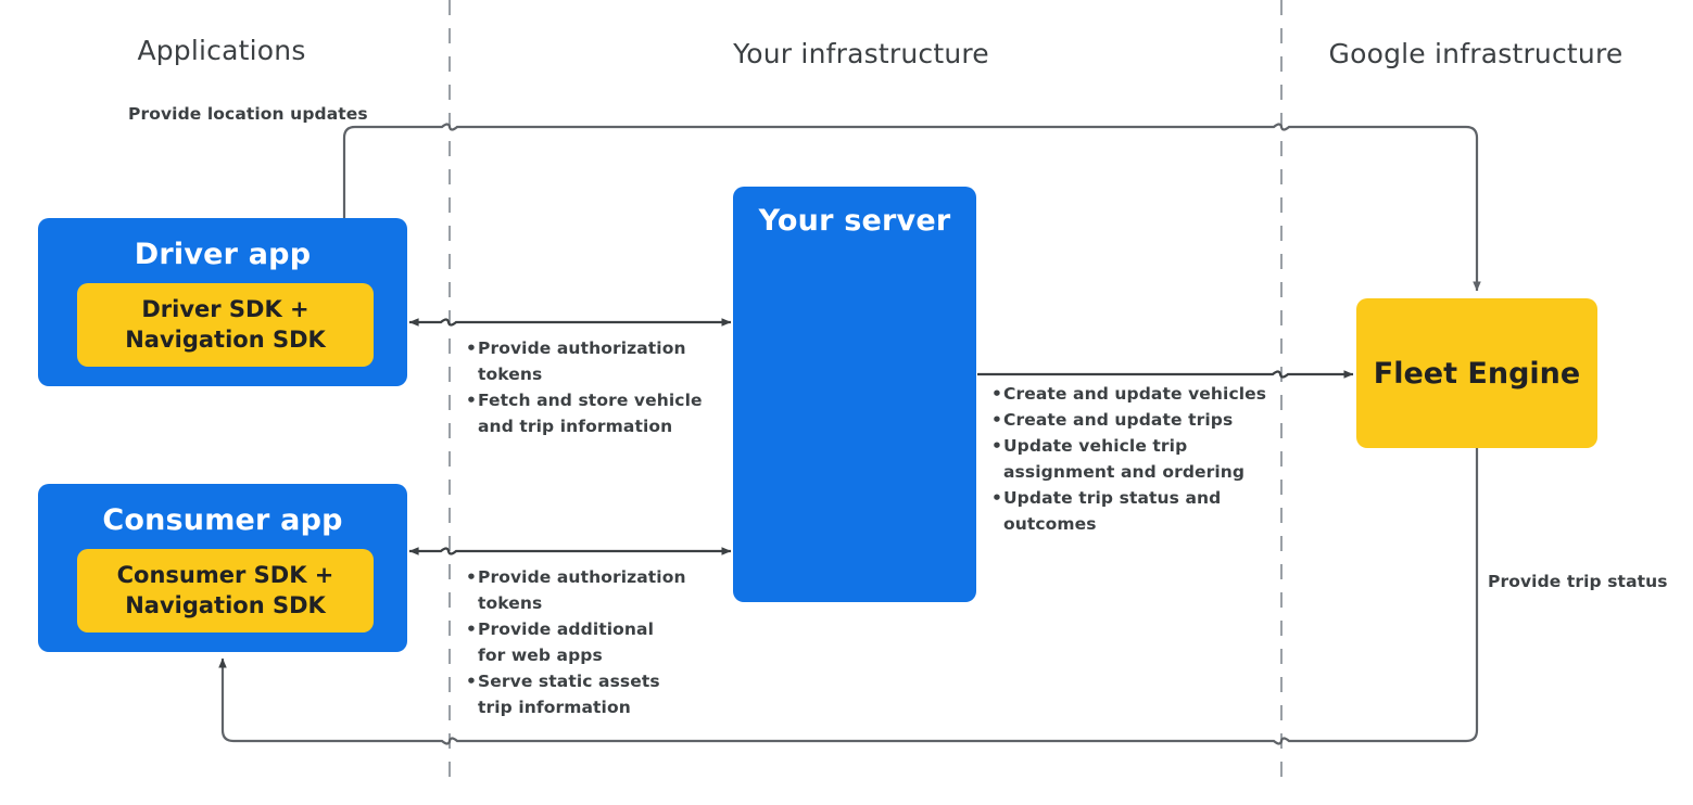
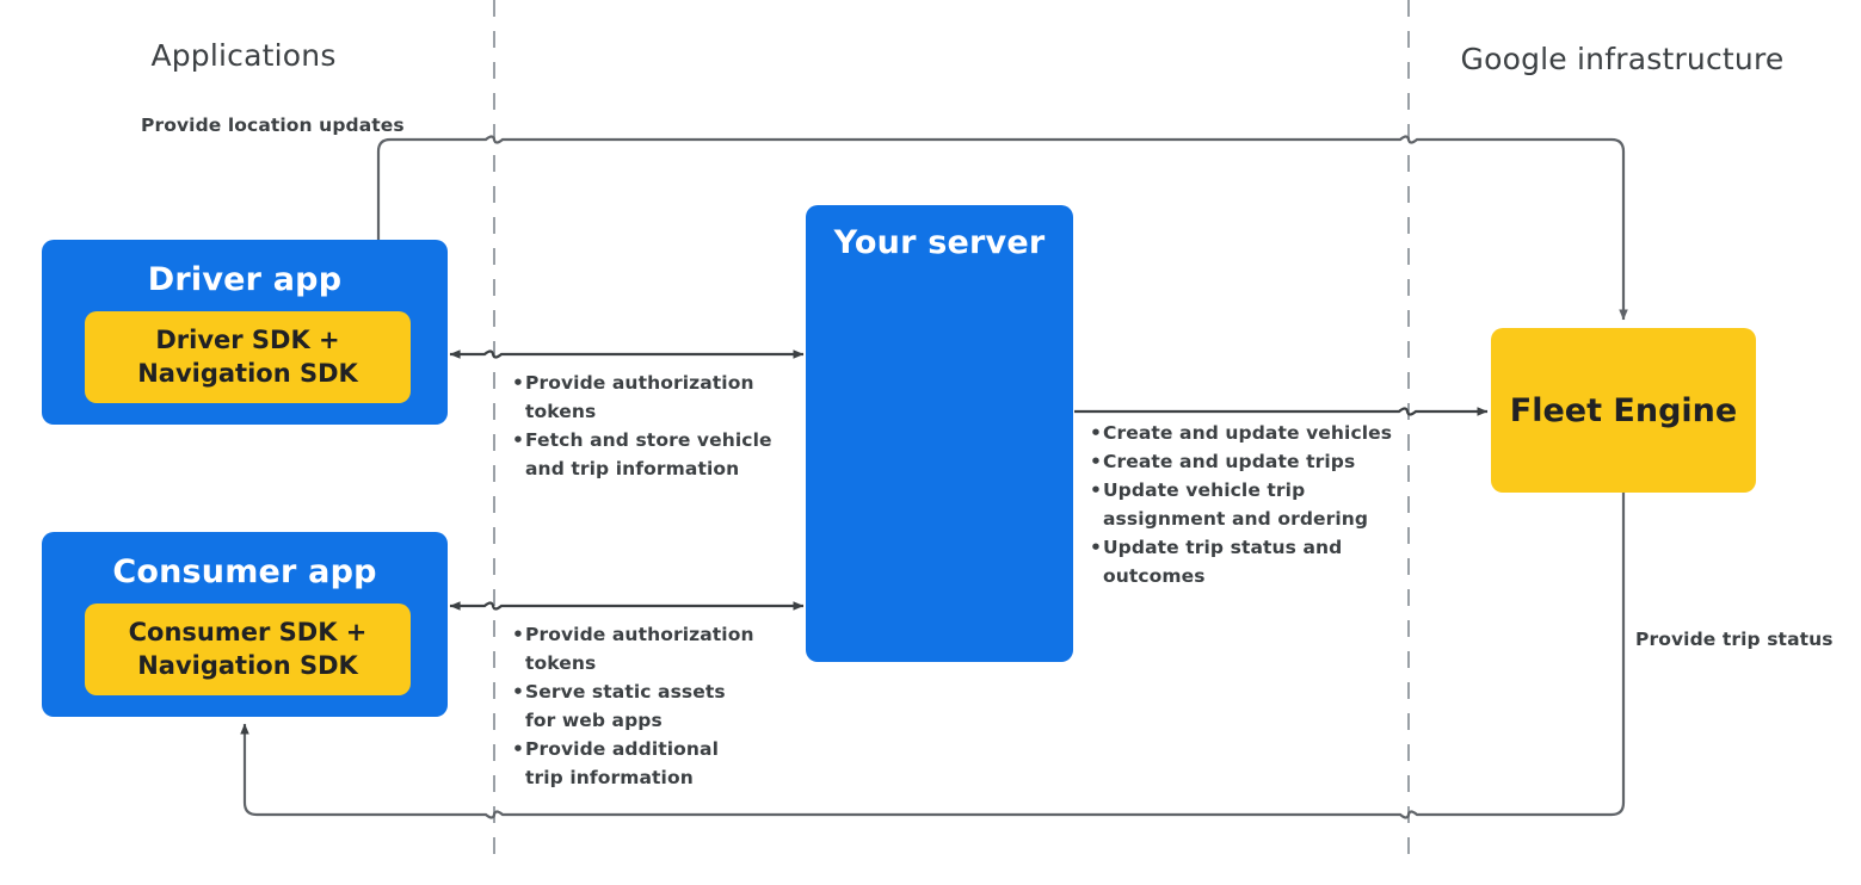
  Applications
- Your infrastructure
  Google infrastructure
  Driver app
  Driver SDK +
  Navigation SDK
  Consumer app
  Consumer SDK +
  Navigation SDK
  Your server
  Fleet Engine
  Provide location updates
  Provide trip status
  Provide authorization
  tokens
  Fetch and store vehicle
  and trip information
  Provide authorization
  tokens
- Provide additional
+ Serve static assets
  for web apps
- Serve static assets
+ Provide additional
  trip information
  Create and update vehicles
  Create and update trips
  Update vehicle trip
  assignment and ordering
  Update trip status and
  outcomes
